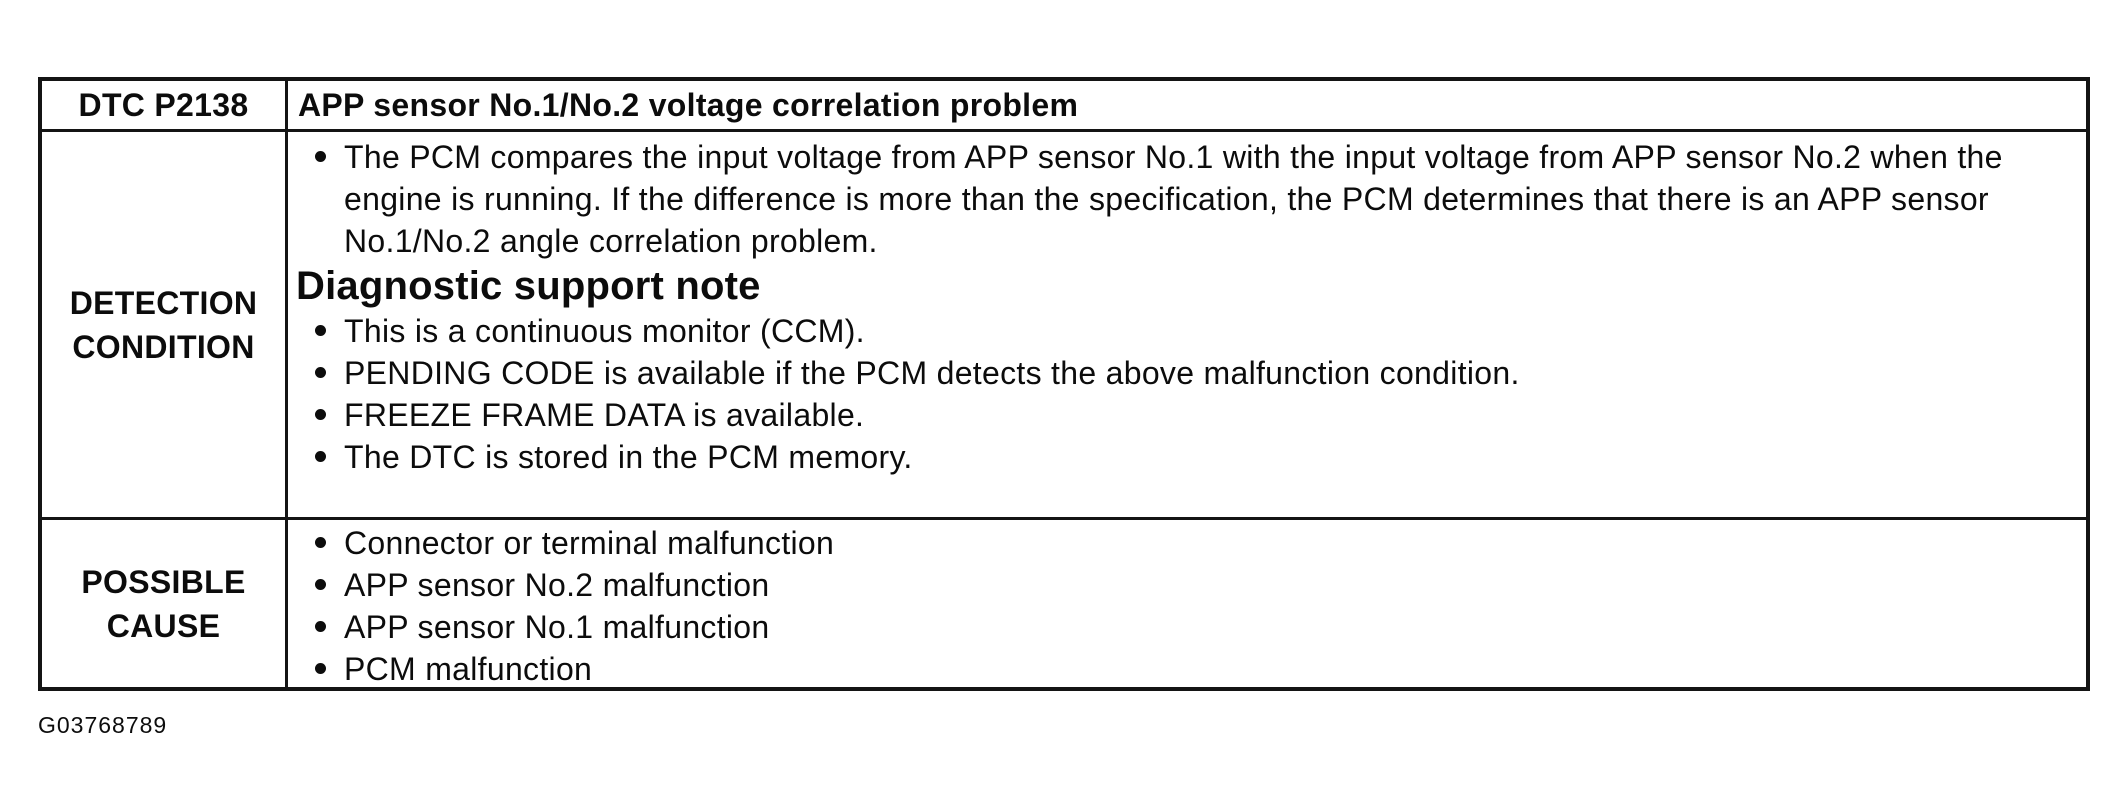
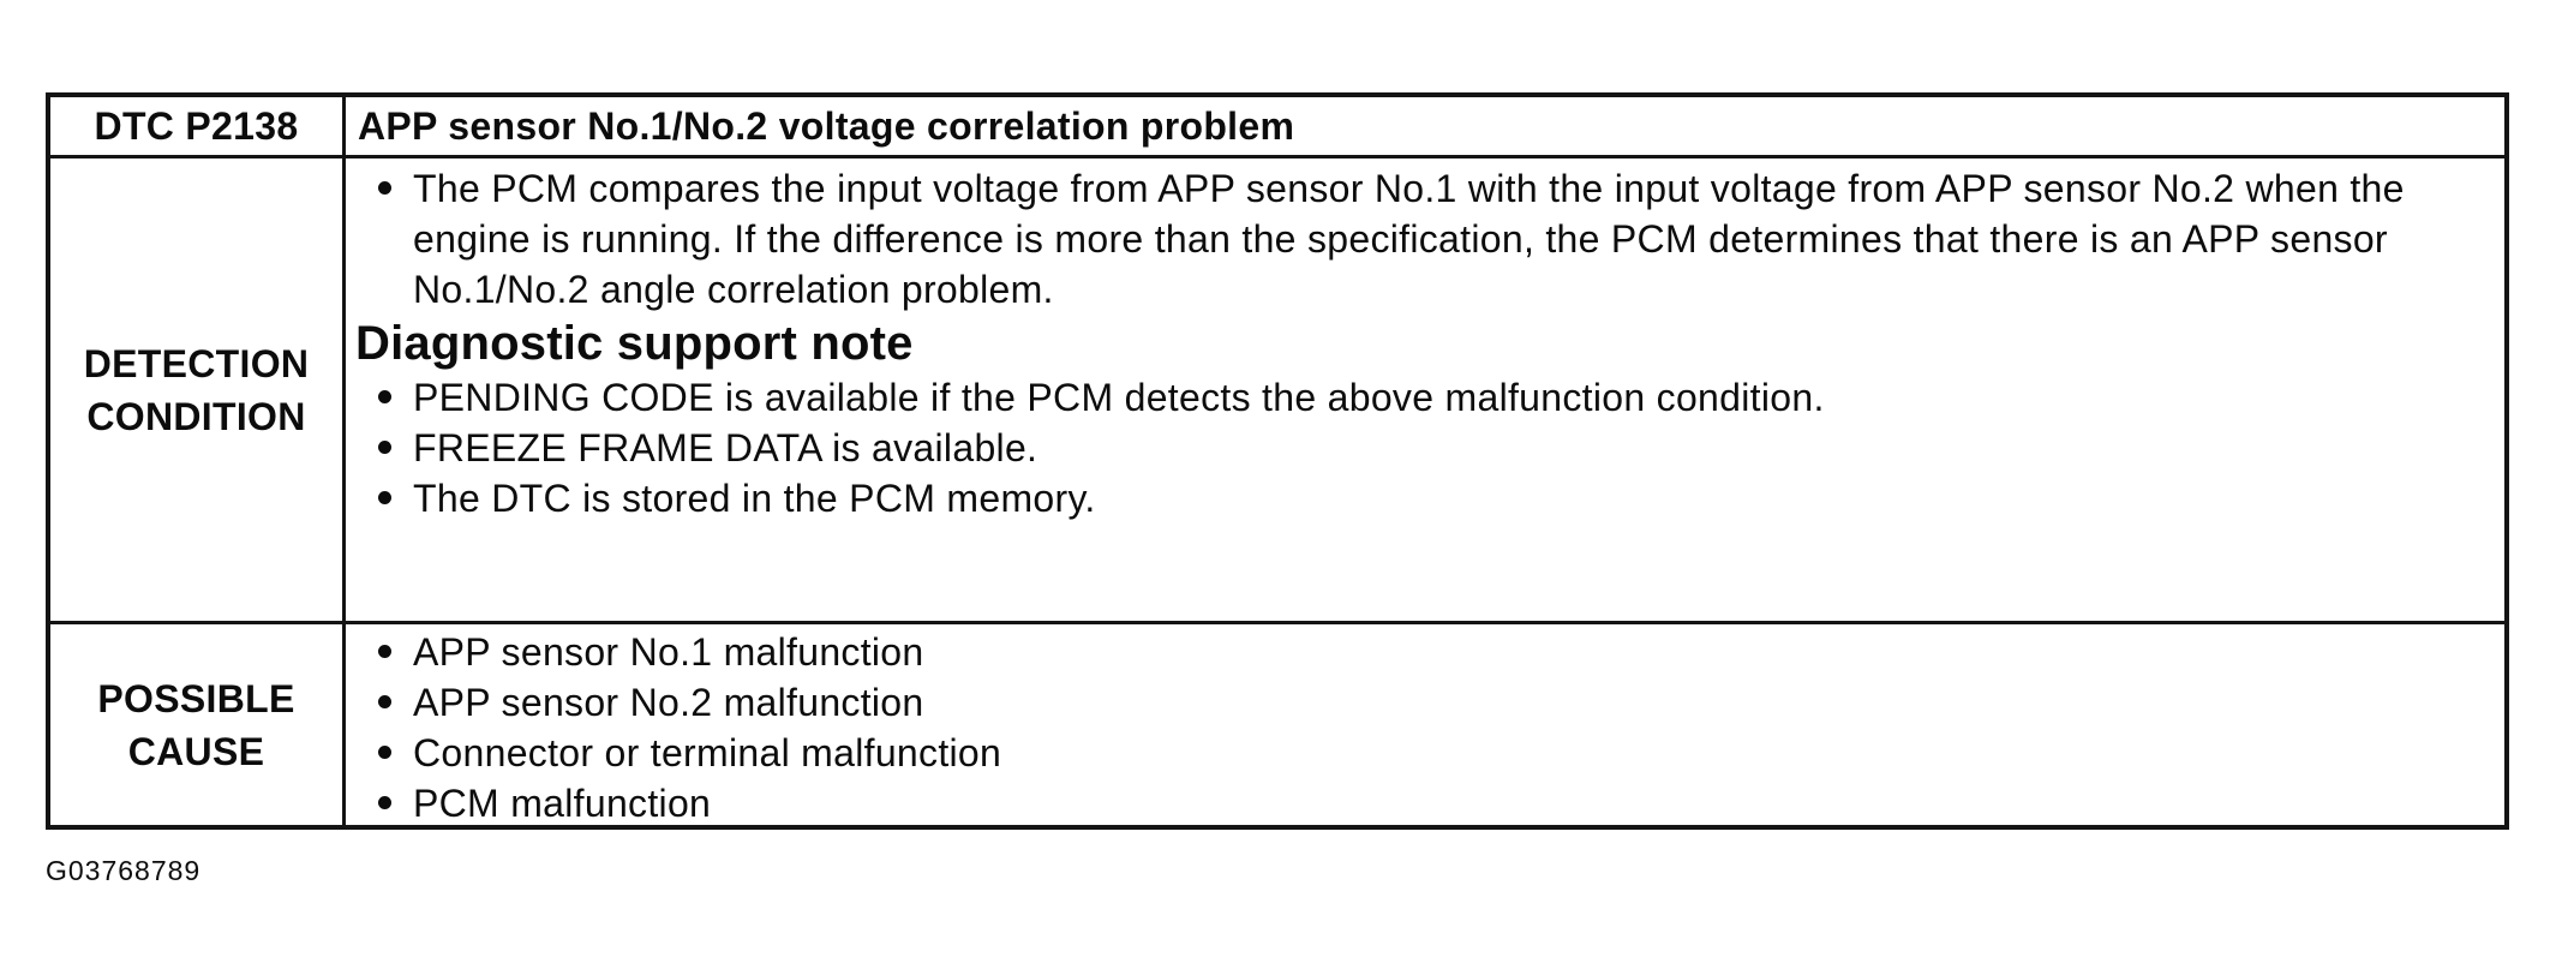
  DTC P2138
  APP sensor No.1/No.2 voltage correlation problem
  DETECTION CONDITION
  The PCM compares the input voltage from APP sensor No.1 with the input voltage from APP sensor No.2 when the engine is running. If the difference is more than the specification, the PCM determines that there is an APP sensor No.1/No.2 angle correlation problem.
  Diagnostic support note
- This is a continuous monitor (CCM).
  PENDING CODE is available if the PCM detects the above malfunction condition.
  FREEZE FRAME DATA is available.
  The DTC is stored in the PCM memory.
  POSSIBLE CAUSE
- Connector or terminal malfunction
+ APP sensor No.1 malfunction
  APP sensor No.2 malfunction
- APP sensor No.1 malfunction
+ Connector or terminal malfunction
  PCM malfunction
  G03768789
